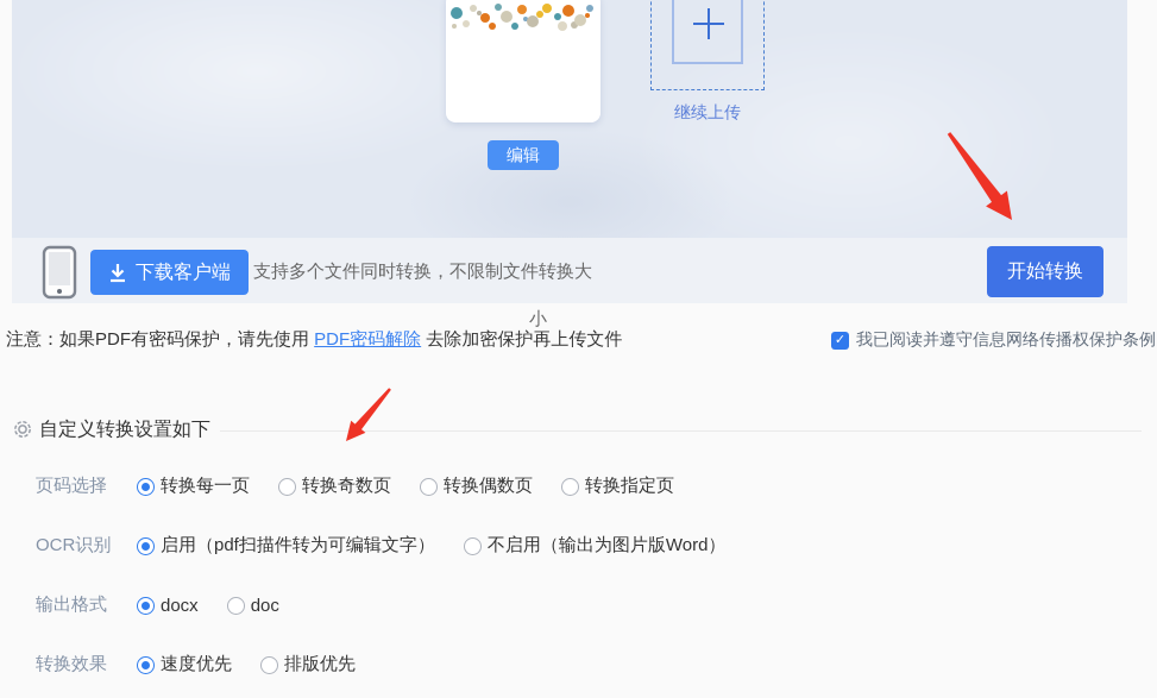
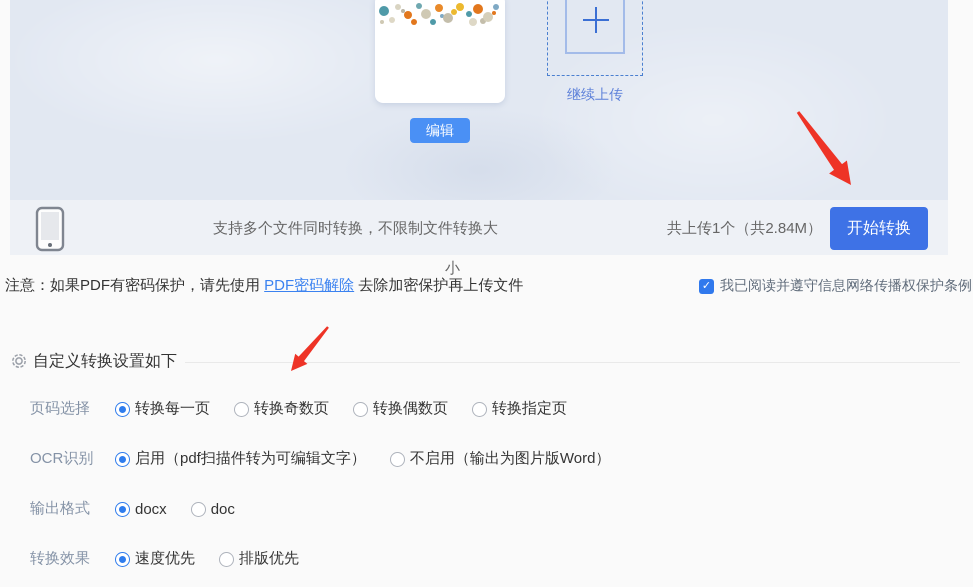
  编辑
  继续上传
- 下载客户端
  支持多个文件同时转换，不限制文件转换大
+ 共上传1个（共2.84M）
  开始转换
  小
  注意：如果PDF有密码保护，请先使用 PDF密码解除 去除加密保护再上传文件
  ✓
  我已阅读并遵守信息网络传播权保护条例
  自定义转换设置如下
  页码选择
  转换每一页
  转换奇数页
  转换偶数页
  转换指定页
  OCR识别
  启用（pdf扫描件转为可编辑文字）
  不启用（输出为图片版Word）
  输出格式
  docx
  doc
  转换效果
  速度优先
  排版优先
